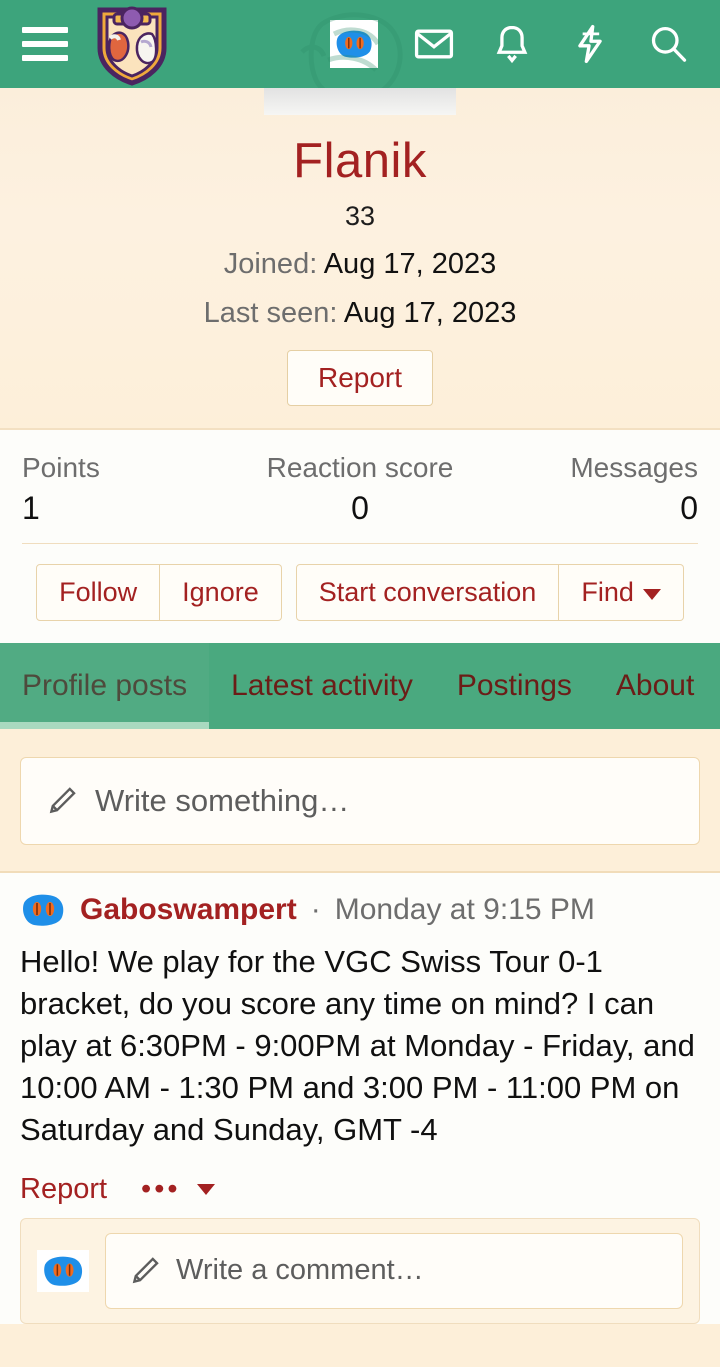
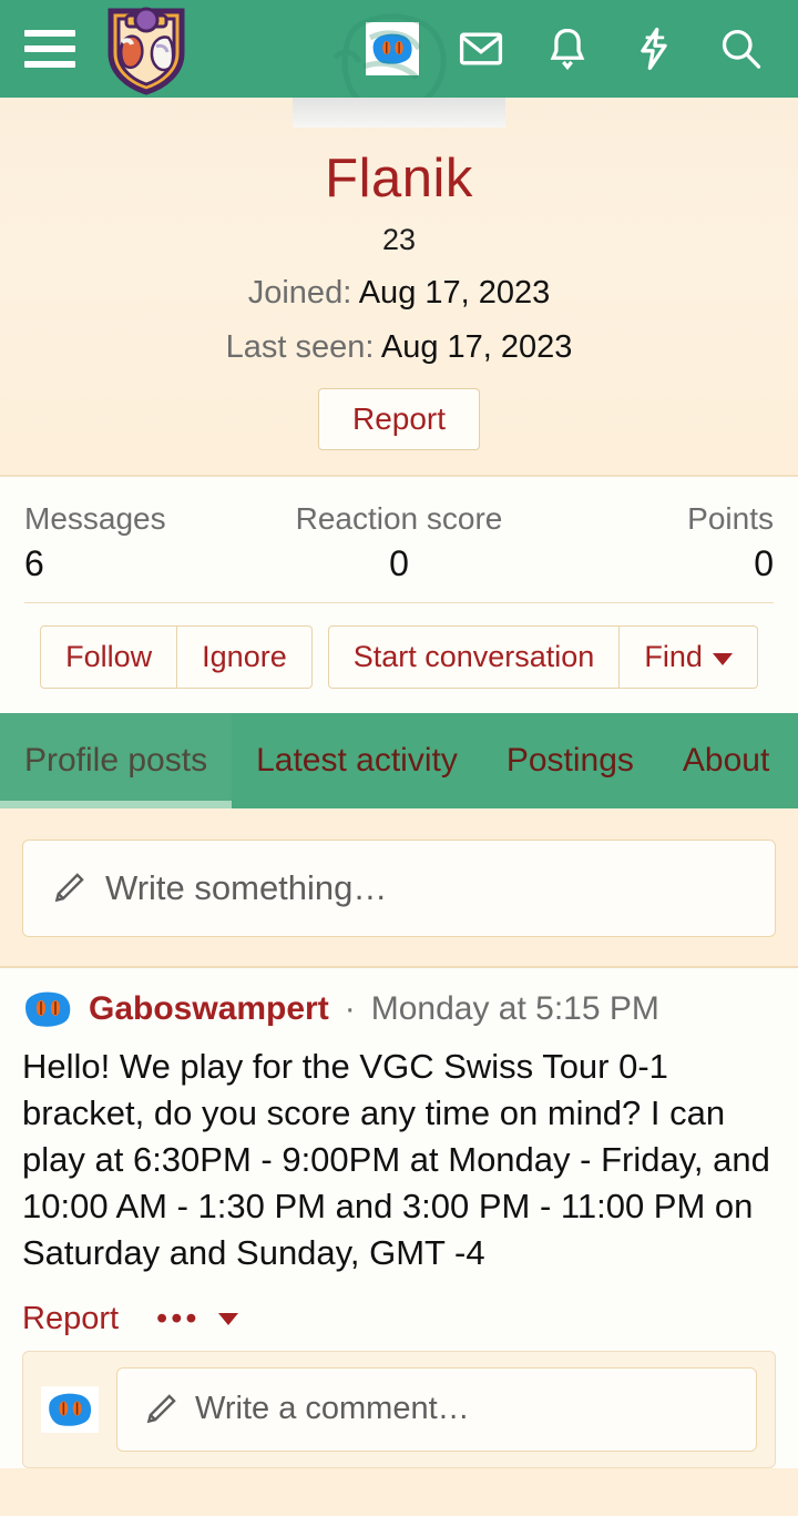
  Flanik
- 33
+ 23
  Joined: Aug 17, 2023
  Last seen: Aug 17, 2023
  Report
- Points
+ Messages
- 1
+ 6
  Reaction score
  0
- Messages
+ Points
  0
  Follow
  Ignore
  Start conversation
  Find
  Profile posts
  Latest activity
  Postings
  About
  Write something…
  Gaboswampert
  ·
- Monday at 9:15 PM
+ Monday at 5:15 PM
  Hello! We play for the VGC Swiss Tour 0-1 bracket, do you score any time on mind? I can play at 6:30PM - 9:00PM at Monday - Friday, and 10:00 AM - 1:30 PM and 3:00 PM - 11:00 PM on Saturday and Sunday, GMT -4
  Report
  •••
  Write a comment…
